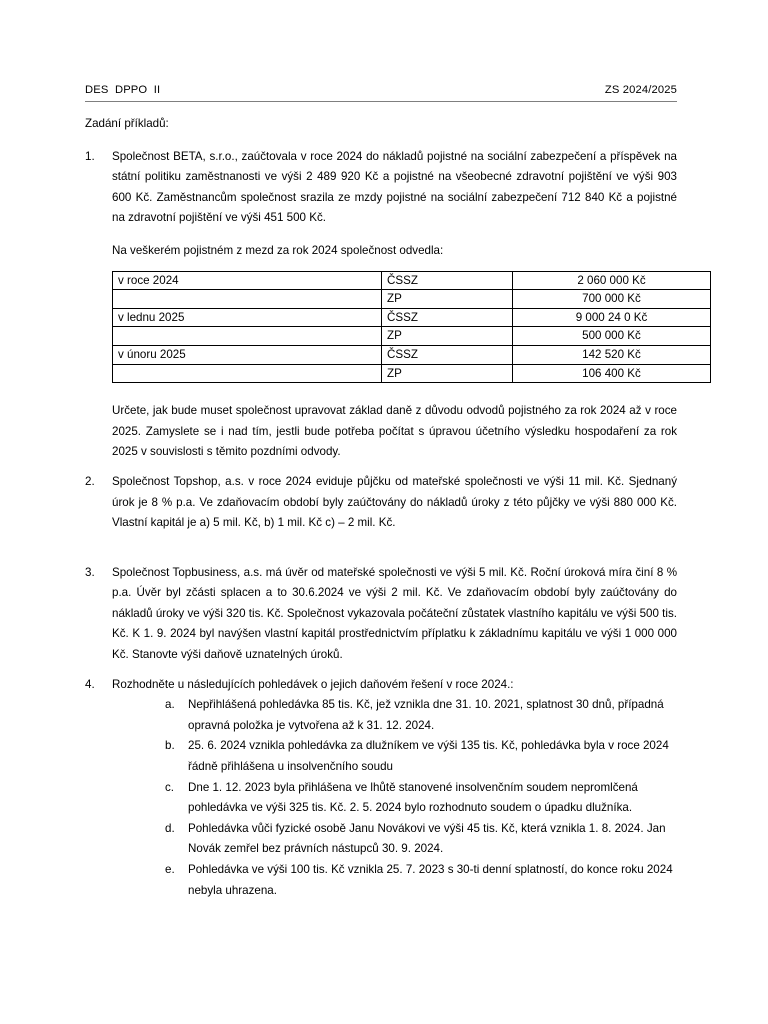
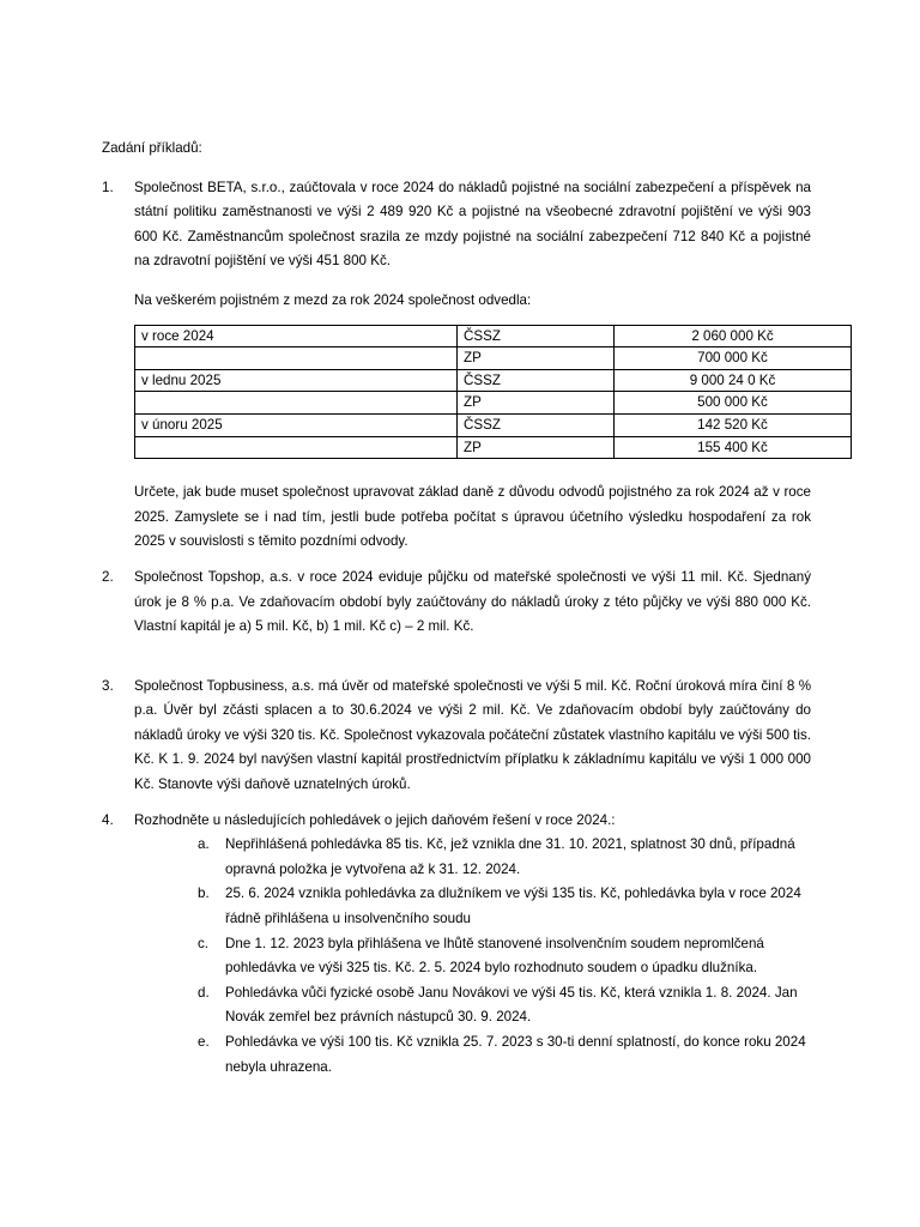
- DES DPPO II
- ZS 2024/2025
  Zadání příkladů:
  1.
- Společnost BETA, s.r.o., zaúčtovala v roce 2024 do nákladů pojistné na sociální zabezpečení a příspěvek na státní politiku zaměstnanosti ve výši 2 489 920 Kč a pojistné na všeobecné zdravotní pojištění ve výši 903 600 Kč. Zaměstnancům společnost srazila ze mzdy pojistné na sociální zabezpečení 712 840 Kč a pojistné na zdravotní pojištění ve výši 451 500 Kč.
+ Společnost BETA, s.r.o., zaúčtovala v roce 2024 do nákladů pojistné na sociální zabezpečení a příspěvek na státní politiku zaměstnanosti ve výši 2 489 920 Kč a pojistné na všeobecné zdravotní pojištění ve výši 903 600 Kč. Zaměstnancům společnost srazila ze mzdy pojistné na sociální zabezpečení 712 840 Kč a pojistné na zdravotní pojištění ve výši 451 800 Kč.
  Na veškerém pojistném z mezd za rok 2024 společnost odvedla:
  v roce 2024	ČSSZ	2 060 000 Kč
  	ZP	700 000 Kč
  v lednu 2025	ČSSZ	9 000 24 0 Kč
  	ZP	500 000 Kč
  v únoru 2025	ČSSZ	142 520 Kč
- 	ZP	106 400 Kč
+ 	ZP	155 400 Kč
  Určete, jak bude muset společnost upravovat základ daně z důvodu odvodů pojistného za rok 2024 až v roce 2025. Zamyslete se i nad tím, jestli bude potřeba počítat s úpravou účetního výsledku hospodaření za rok 2025 v souvislosti s těmito pozdními odvody.
  2.
  Společnost Topshop, a.s. v roce 2024 eviduje půjčku od mateřské společnosti ve výši 11 mil. Kč. Sjednaný úrok je 8 % p.a. Ve zdaňovacím období byly zaúčtovány do nákladů úroky z této půjčky ve výši 880 000 Kč. Vlastní kapitál je a) 5 mil. Kč, b) 1 mil. Kč c) – 2 mil. Kč.
  3.
  Společnost Topbusiness, a.s. má úvěr od mateřské společnosti ve výši 5 mil. Kč. Roční úroková míra činí 8 % p.a. Úvěr byl zčásti splacen a to 30.6.2024 ve výši 2 mil. Kč. Ve zdaňovacím období byly zaúčtovány do nákladů úroky ve výši 320 tis. Kč. Společnost vykazovala počáteční zůstatek vlastního kapitálu ve výši 500 tis. Kč. K 1. 9. 2024 byl navýšen vlastní kapitál prostřednictvím příplatku k základnímu kapitálu ve výši 1 000 000 Kč. Stanovte výši daňově uznatelných úroků.
  4.
  Rozhodněte u následujících pohledávek o jejich daňovém řešení v roce 2024.:
  a.
  Nepřihlášená pohledávka 85 tis. Kč, jež vznikla dne 31. 10. 2021, splatnost 30 dnů, případná opravná položka je vytvořena až k 31. 12. 2024.
  b.
  25. 6. 2024 vznikla pohledávka za dlužníkem ve výši 135 tis. Kč, pohledávka byla v roce 2024 řádně přihlášena u insolvenčního soudu
  c.
  Dne 1. 12. 2023 byla přihlášena ve lhůtě stanovené insolvenčním soudem nepromlčená pohledávka ve výši 325 tis. Kč. 2. 5. 2024 bylo rozhodnuto soudem o úpadku dlužníka.
  d.
  Pohledávka vůči fyzické osobě Janu Novákovi ve výši 45 tis. Kč, která vznikla 1. 8. 2024. Jan Novák zemřel bez právních nástupců 30. 9. 2024.
  e.
  Pohledávka ve výši 100 tis. Kč vznikla 25. 7. 2023 s 30-ti denní splatností, do konce roku 2024 nebyla uhrazena.
